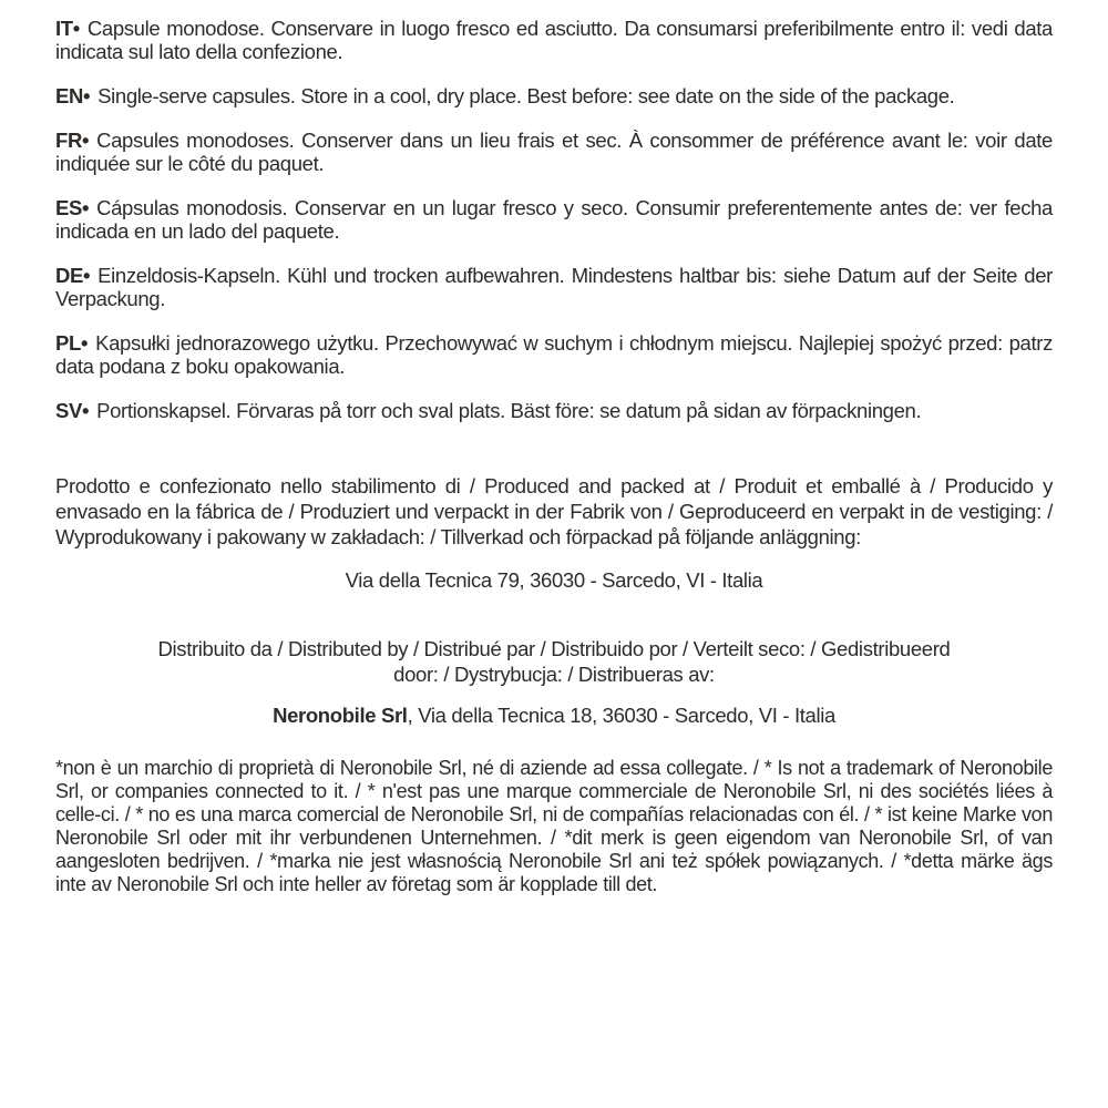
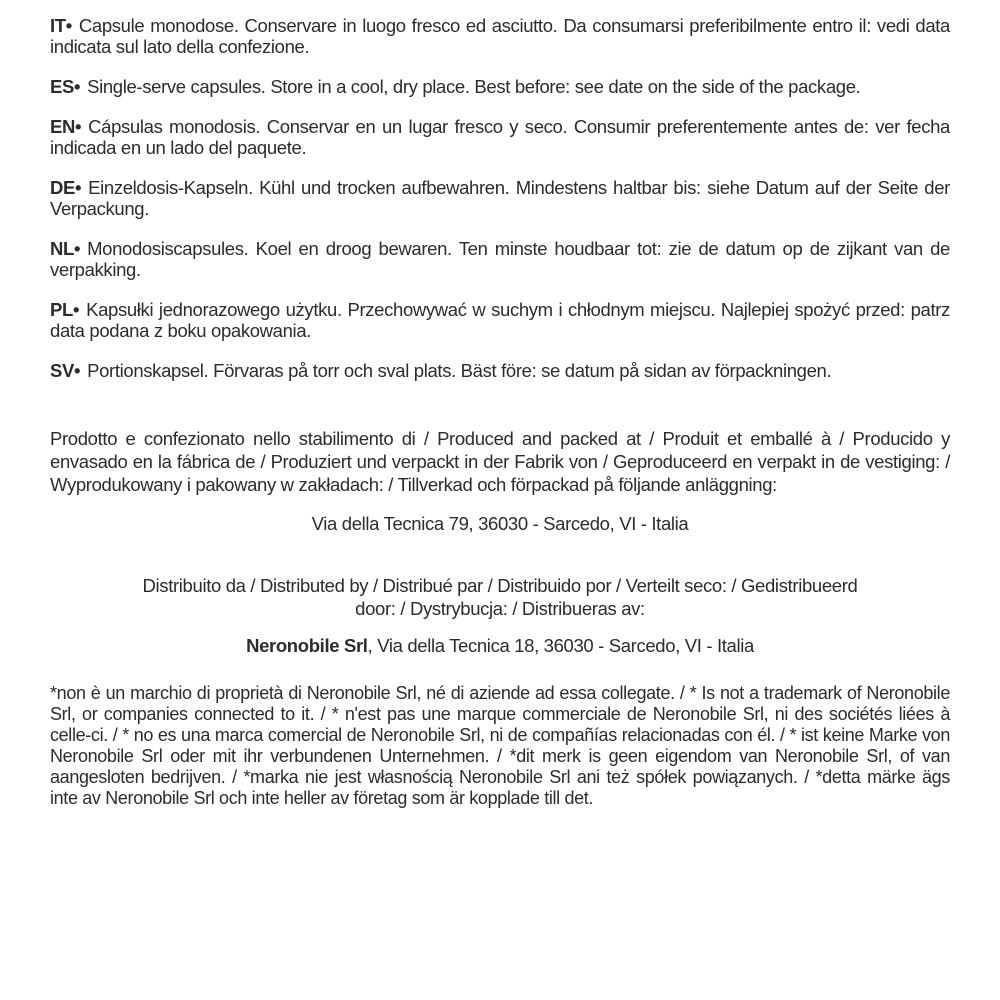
  IT• Capsule monodose. Conservare in luogo fresco ed asciutto. Da consumarsi preferibilmente entro il: vedi data indicata sul lato della confezione.
- EN• Single-serve capsules. Store in a cool, dry place. Best before: see date on the side of the package.
+ ES• Single-serve capsules. Store in a cool, dry place. Best before: see date on the side of the package.
- FR• Capsules monodoses. Conserver dans un lieu frais et sec. À consommer de préférence avant le: voir date indiquée sur le côté du paquet.
- ES• Cápsulas monodosis. Conservar en un lugar fresco y seco. Consumir preferentemente antes de: ver fecha indicada en un lado del paquete.
+ EN• Cápsulas monodosis. Conservar en un lugar fresco y seco. Consumir preferentemente antes de: ver fecha indicada en un lado del paquete.
  DE• Einzeldosis-Kapseln. Kühl und trocken aufbewahren. Mindestens haltbar bis: siehe Datum auf der Seite der Verpackung.
+ NL• Monodosiscapsules. Koel en droog bewaren. Ten minste houdbaar tot: zie de datum op de zijkant van de verpakking.
  PL• Kapsułki jednorazowego użytku. Przechowywać w suchym i chłodnym miejscu. Najlepiej spożyć przed: patrz data podana z boku opakowania.
  SV• Portionskapsel. Förvaras på torr och sval plats. Bäst före: se datum på sidan av förpackningen.
  Prodotto e confezionato nello stabilimento di / Produced and packed at / Produit et emballé à / Producido y envasado en la fábrica de / Produziert und verpackt in der Fabrik von / Geproduceerd en verpakt in de vestiging: / Wyprodukowany i pakowany w zakładach: / Tillverkad och förpackad på följande anläggning:
  Via della Tecnica 79, 36030 - Sarcedo, VI - Italia
  Distribuito da / Distributed by / Distribué par / Distribuido por / Verteilt seco: / Gedistribueerd door: / Dystrybucja: / Distribueras av:
  Neronobile Srl, Via della Tecnica 18, 36030 - Sarcedo, VI - Italia
  *non è un marchio di proprietà di Neronobile Srl, né di aziende ad essa collegate. / * Is not a trademark of Neronobile Srl, or companies connected to it. / * n'est pas une marque commerciale de Neronobile Srl, ni des sociétés liées à celle-ci. / * no es una marca comercial de Neronobile Srl, ni de compañías relacionadas con él. / * ist keine Marke von Neronobile Srl oder mit ihr verbundenen Unternehmen. / *dit merk is geen eigendom van Neronobile Srl, of van aangesloten bedrijven. / *marka nie jest własnością Neronobile Srl ani też spółek powiązanych. / *detta märke ägs inte av Neronobile Srl och inte heller av företag som är kopplade till det.
